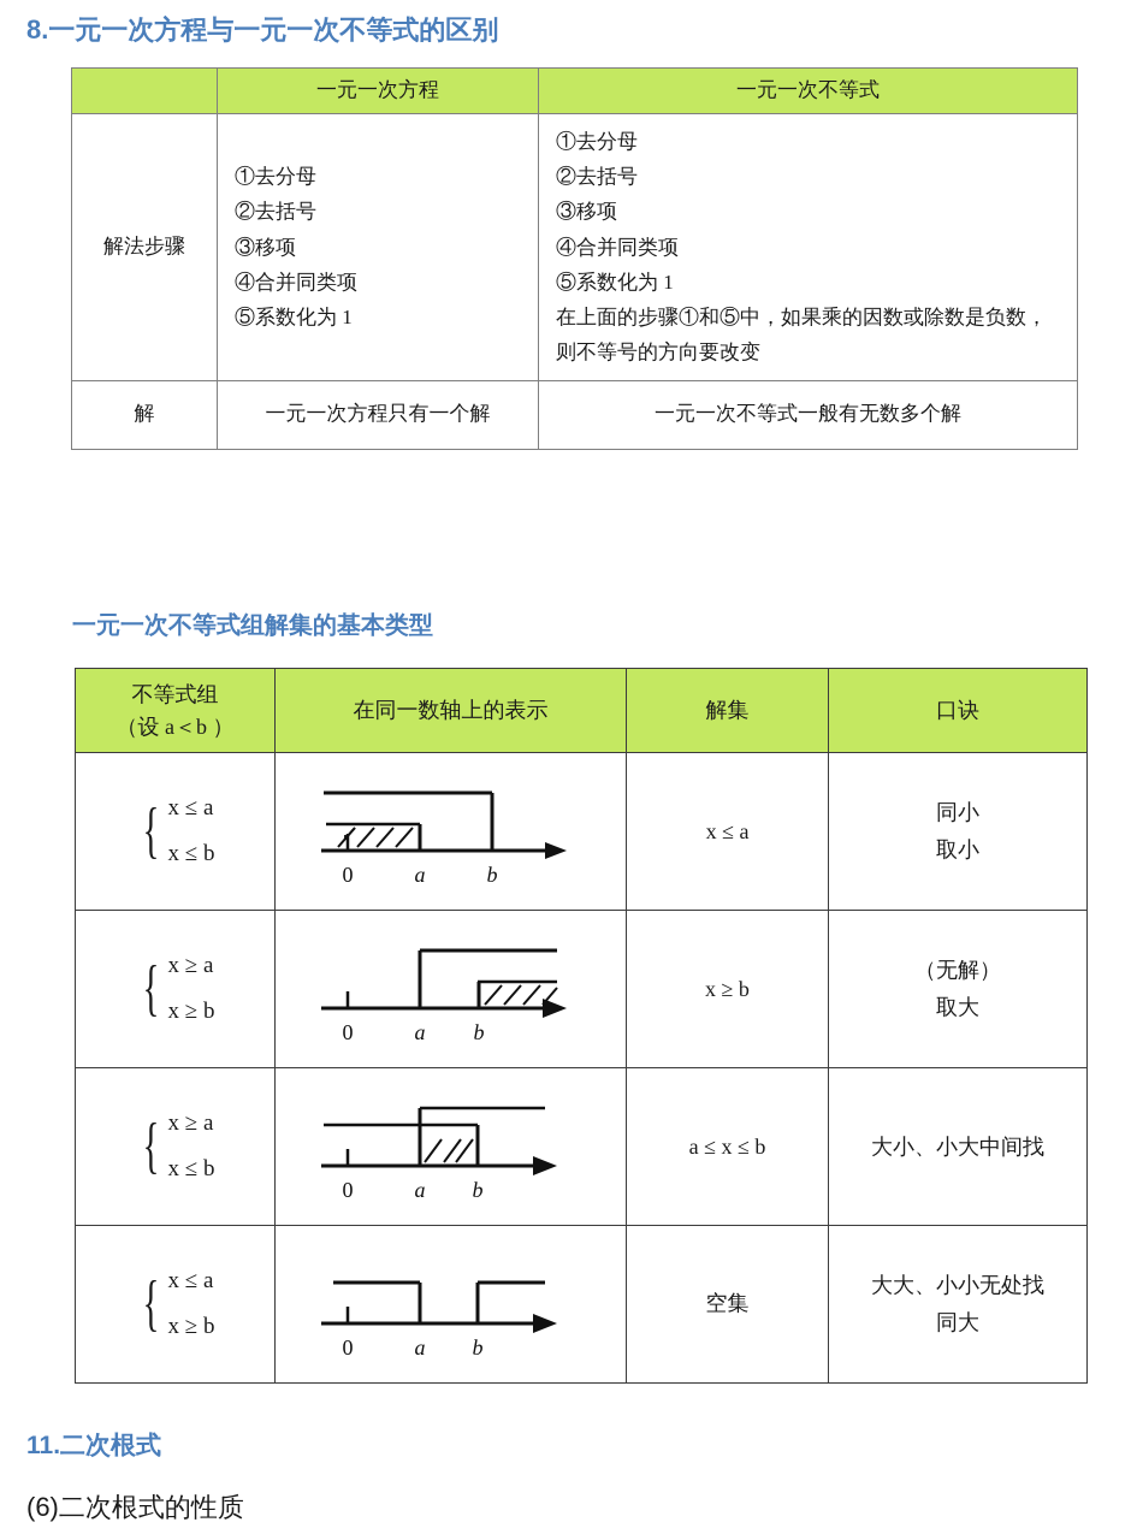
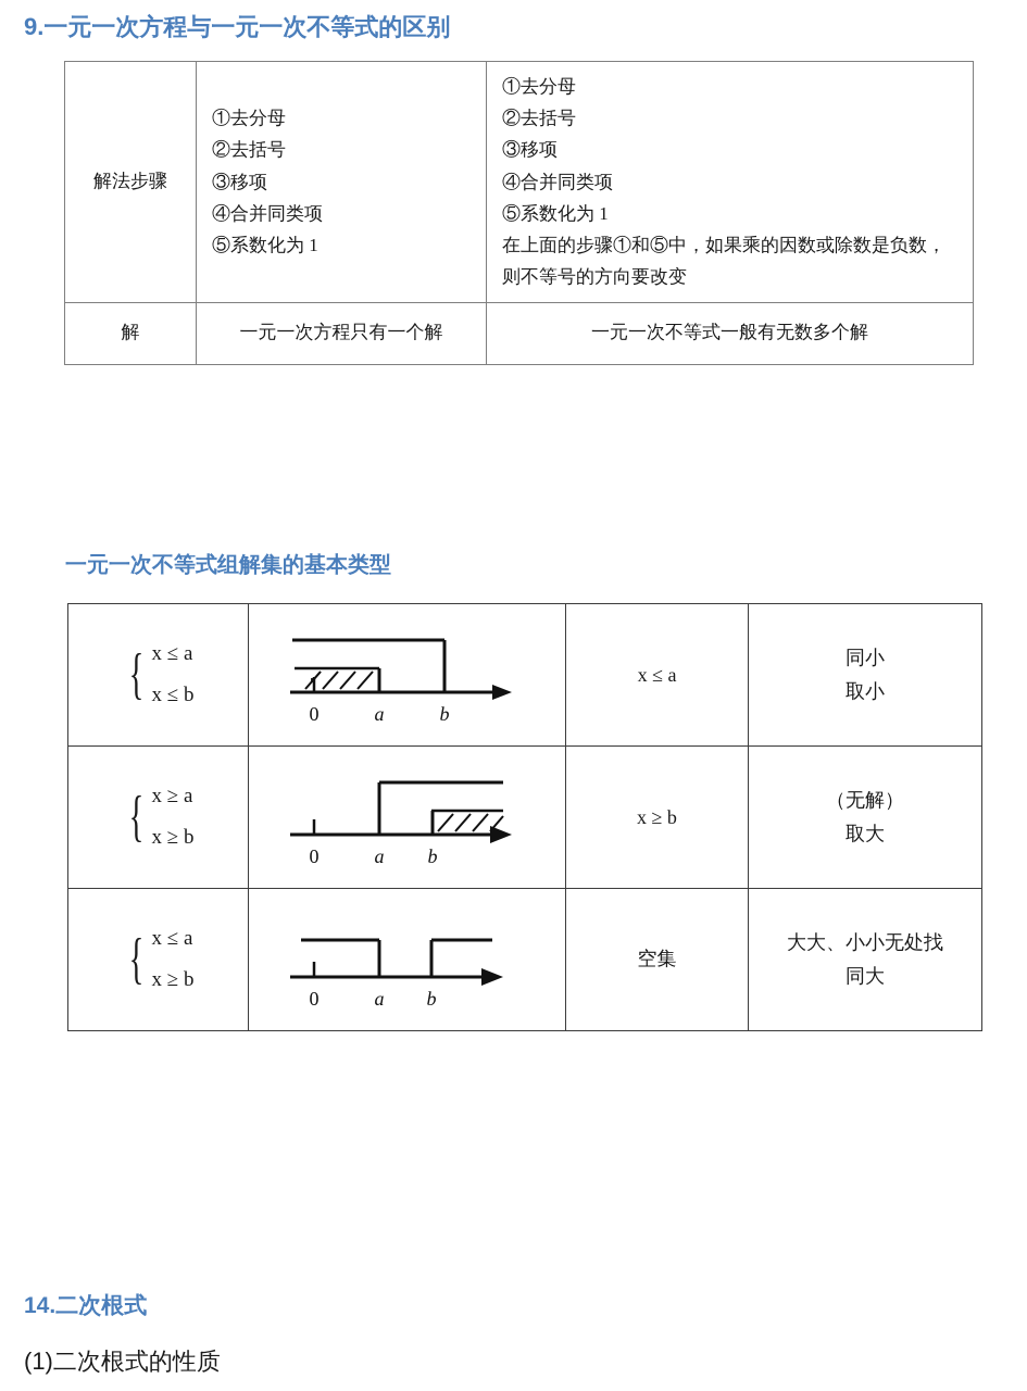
- 8.一元一次方程与一元一次不等式的区别
+ 9.一元一次方程与一元一次不等式的区别
- 	一元一次方程	一元一次不等式
  解法步骤	①去分母 ②去括号 ③移项 ④合并同类项 ⑤系数化为 1	①去分母 ②去括号 ③移项 ④合并同类项 ⑤系数化为 1 在上面的步骤①和⑤中，如果乘的因数或除数是负数，则不等号的方向要改变
  解	一元一次方程只有一个解	一元一次不等式一般有无数多个解
  一元一次不等式组解集的基本类型
- 不等式组 （设 a＜b ）	在同一数轴上的表示	解集	口诀
  { x ≤ a x ≤ b	0 a b	x ≤ a	同小 取小
  { x ≥ a x ≥ b	0 a b	x ≥ b	（无解） 取大
- { x ≥ a x ≤ b	0 a b	a ≤ x ≤ b	大小、小大中间找
  { x ≤ a x ≥ b	0 a b	空集	大大、小小无处找 同大
- 11.二次根式
+ 14.二次根式
- (6)二次根式的性质
+ (1)二次根式的性质
